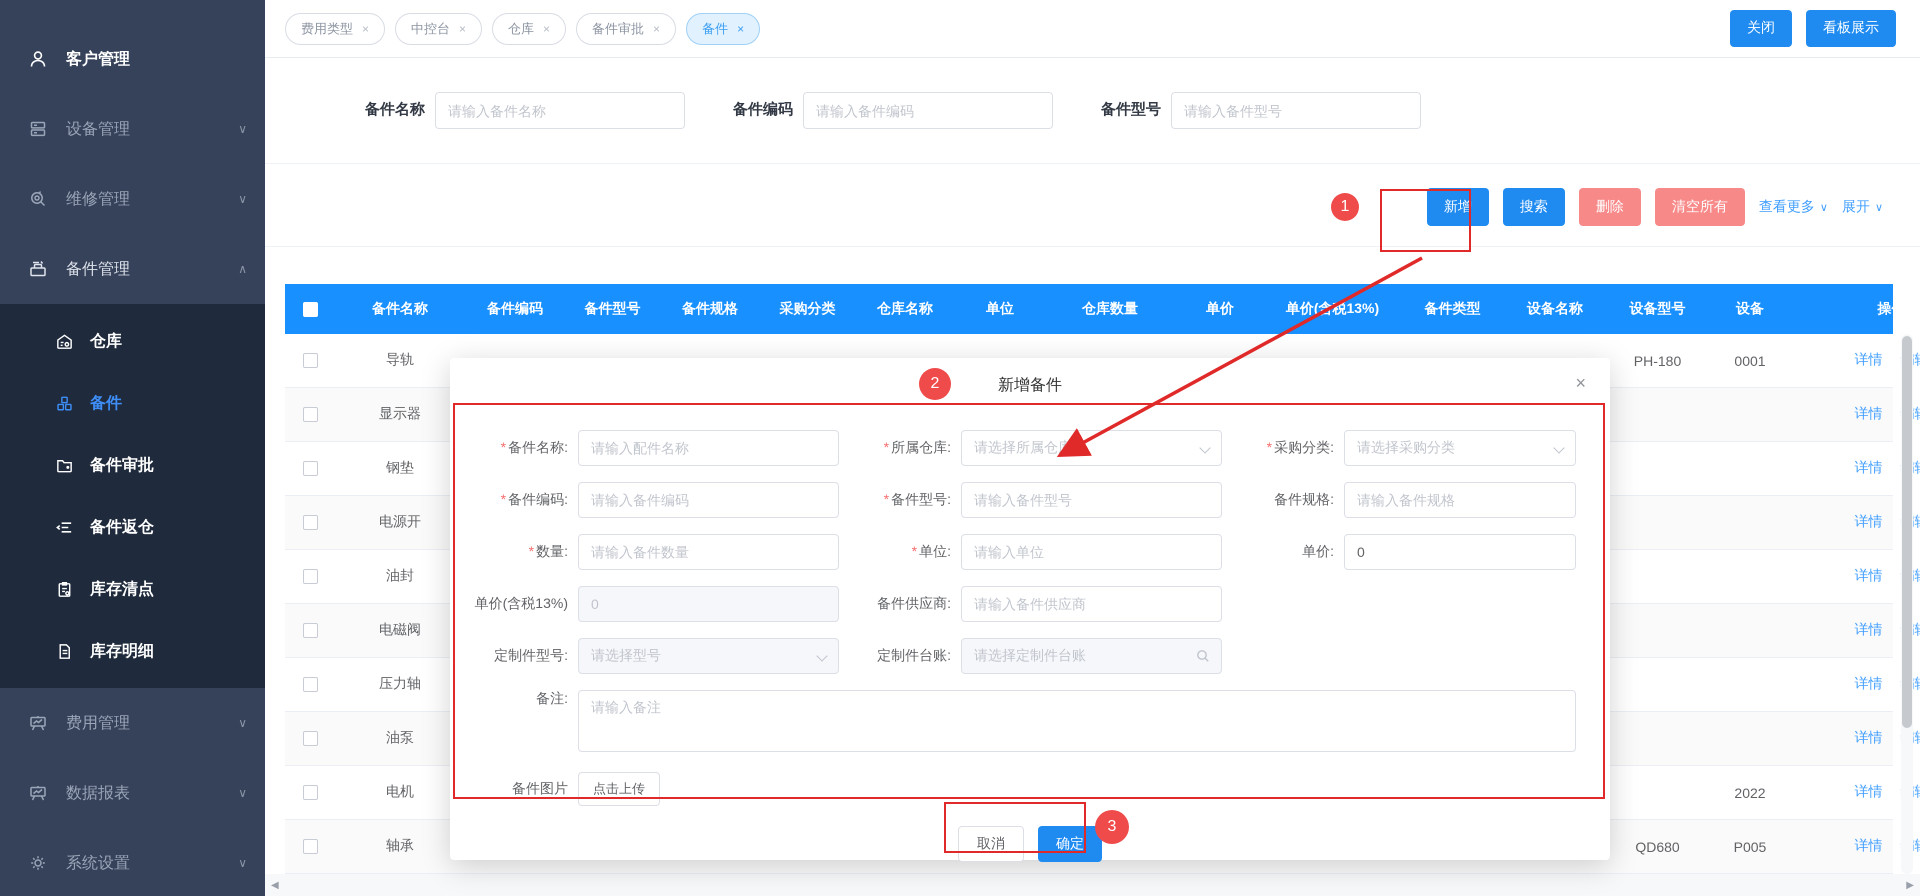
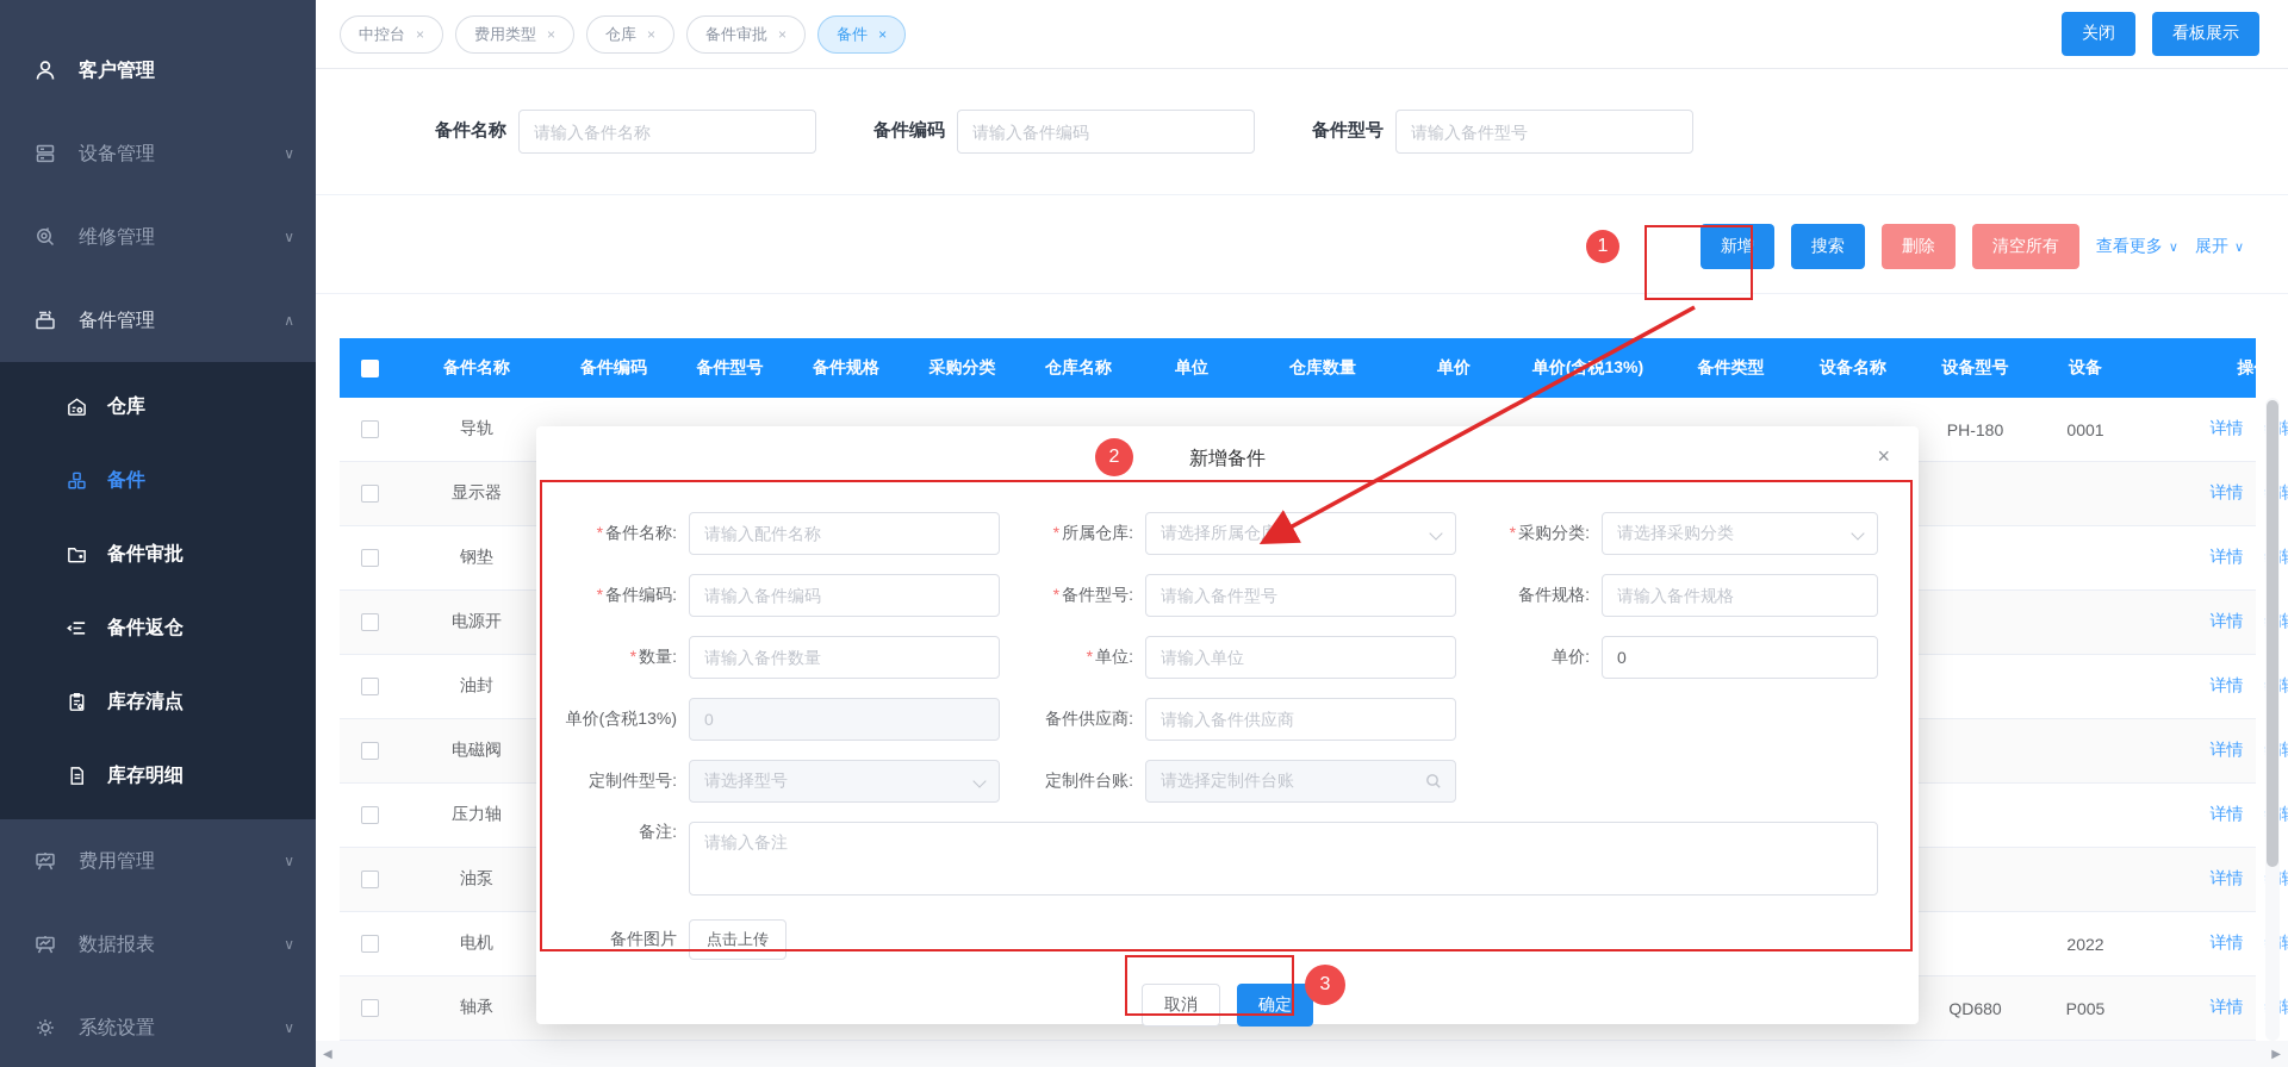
  客户管理
  设备管理
  ∨
  维修管理
  ∨
  备件管理
  ∧
  仓库
  备件
  备件审批
  备件返仓
  库存清点
  库存明细
  费用管理
  ∨
  数据报表
  ∨
  系统设置
  ∨
- 费用类型
+ 中控台
  ×
- 中控台
+ 费用类型
  ×
  仓库
  ×
  备件审批
  ×
  备件
  ×
  关闭
  看板展示
  备件名称
  请输入备件名称
  备件编码
  请输入备件编码
  备件型号
  请输入备件型号
  新增
  搜索
  删除
  清空所有
  查看更多
  ∨
  展开
  ∨
  备件名称
  备件编码
  备件型号
  备件规格
  采购分类
  仓库名称
  单位
  仓库数量
  单价
  单价(含税13%)
  备件类型
  设备名称
  设备型号
  设备
  操作
  导轨
  PH-180
  0001
  详情
  显示器
  详情
  钢垫
  详情
  电源开
  详情
  油封
  详情
  电磁阀
  详情
  压力轴
  详情
  油泵
  详情
  电机
  2022
  详情
  轴承
  QD680
  P005
  详情
  ◀
  ▶
  新增备件
  ×
  * 备件名称:
  请输入配件名称
  * 所属仓库:
  请选择所属仓库
  * 采购分类:
  请选择采购分类
  * 备件编码:
  请输入备件编码
  * 备件型号:
  请输入备件型号
  备件规格:
  请输入备件规格
  * 数量:
  请输入备件数量
  * 单位:
  请输入单位
  单价:
  0
  单价(含税13%)
  0
  备件供应商:
  请输入备件供应商
  定制件型号:
  请选择型号
  定制件台账:
  请选择定制件台账
  备注:
  请输入备注
  备件图片
  点击上传
  取消
  确定
  1
  2
  3
